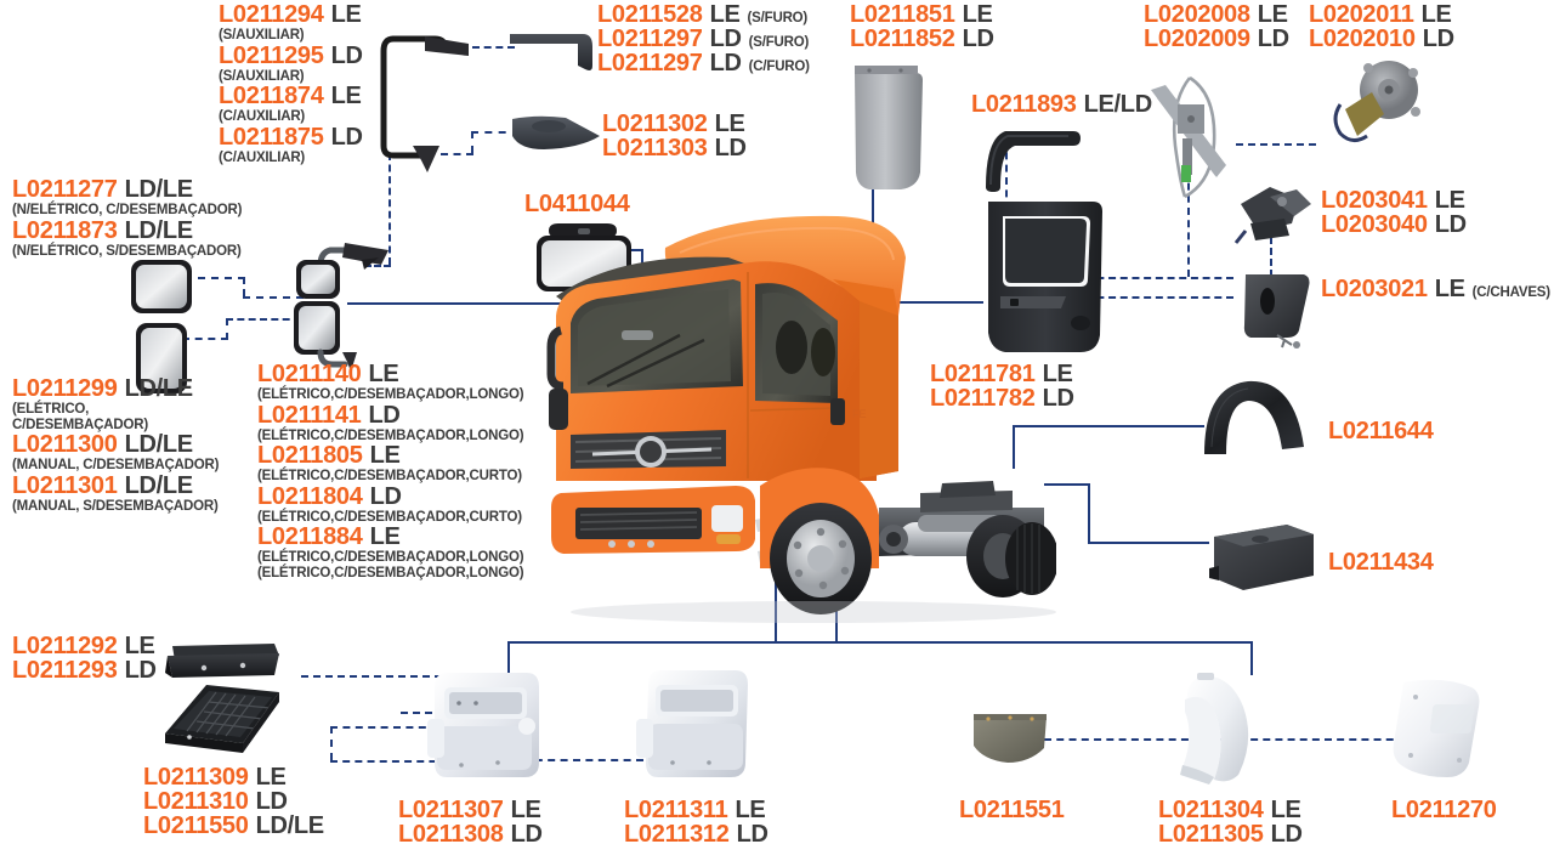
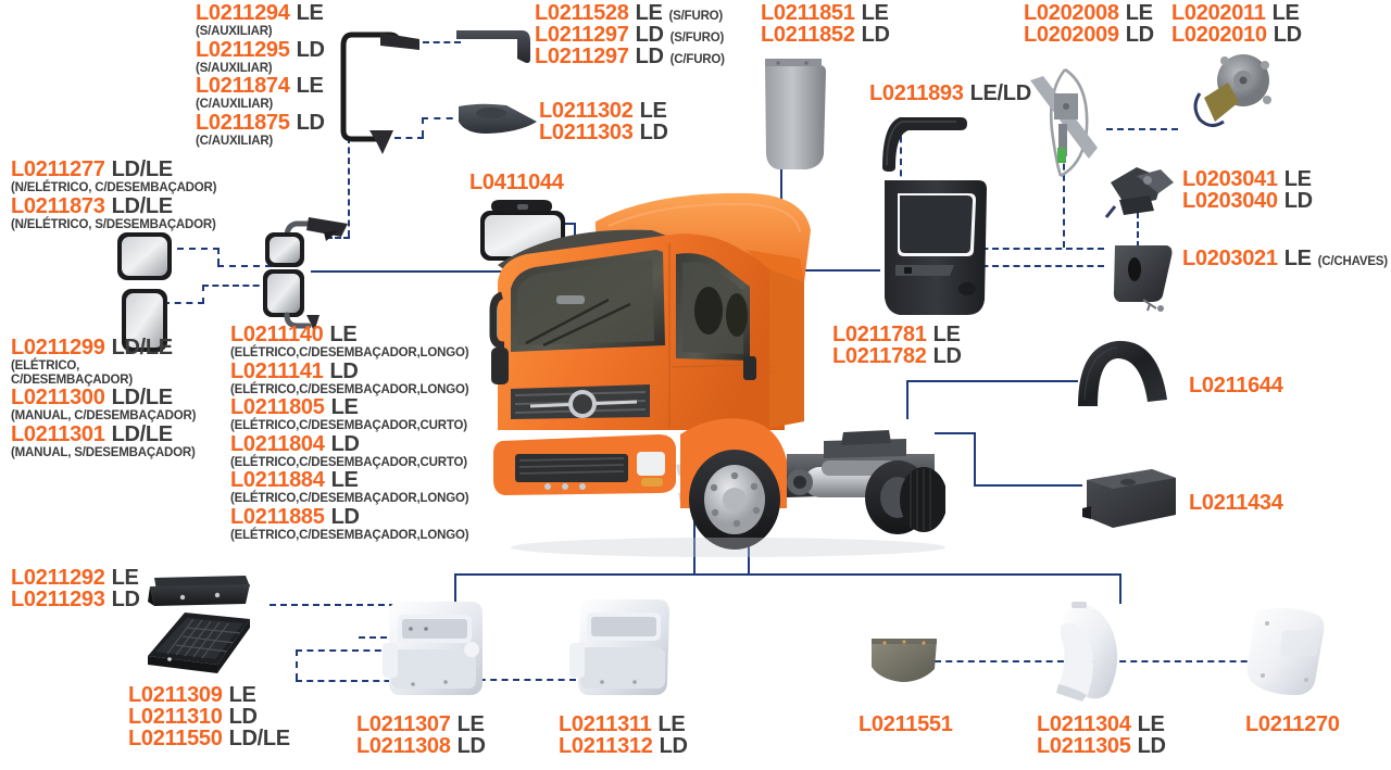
  L0211294 LE
  (S/AUXILIAR)
  L0211295 LD
  (S/AUXILIAR)
  L0211874 LE
  (C/AUXILIAR)
  L0211875 LD
  (C/AUXILIAR)
  L0211528 LE (S/FURO)
  L0211297 LD (S/FURO)
  L0211297 LD (C/FURO)
  L0211302 LE
  L0211303 LD
  L0211851 LE
  L0211852 LD
  L0202008 LE
  L0202009 LD
  L0202011 LE
  L0202010 LD
  L0211893 LE/LD
  L0203041 LE
  L0203040 LD
  L0203021 LE (C/CHAVES)
  L0211277 LD/LE
  (N/ELÉTRICO, C/DESEMBAÇADOR)
  L0211873 LD/LE
  (N/ELÉTRICO, S/DESEMBAÇADOR)
  L0211299 LD/LE
  (ELÉTRICO,
  C/DESEMBAÇADOR)
  L0211300 LD/LE
  (MANUAL, C/DESEMBAÇADOR)
  L0211301 LD/LE
  (MANUAL, S/DESEMBAÇADOR)
  L0211140 LE
  (ELÉTRICO,C/DESEMBAÇADOR,LONGO)
  L0211141 LD
  (ELÉTRICO,C/DESEMBAÇADOR,LONGO)
  L0211805 LE
  (ELÉTRICO,C/DESEMBAÇADOR,CURTO)
  L0211804 LD
  (ELÉTRICO,C/DESEMBAÇADOR,CURTO)
  L0211884 LE
  (ELÉTRICO,C/DESEMBAÇADOR,LONGO)
+ L0211885 LD
  (ELÉTRICO,C/DESEMBAÇADOR,LONGO)
  L0411044
  L0211781 LE
  L0211782 LD
  L0211644
  L0211434
  L0211292 LE
  L0211293 LD
  L0211309 LE
  L0211310 LD
  L0211550 LD/LE
  L0211307 LE
  L0211308 LD
  L0211311 LE
  L0211312 LD
  L0211551
  L0211304 LE
  L0211305 LD
  L0211270
